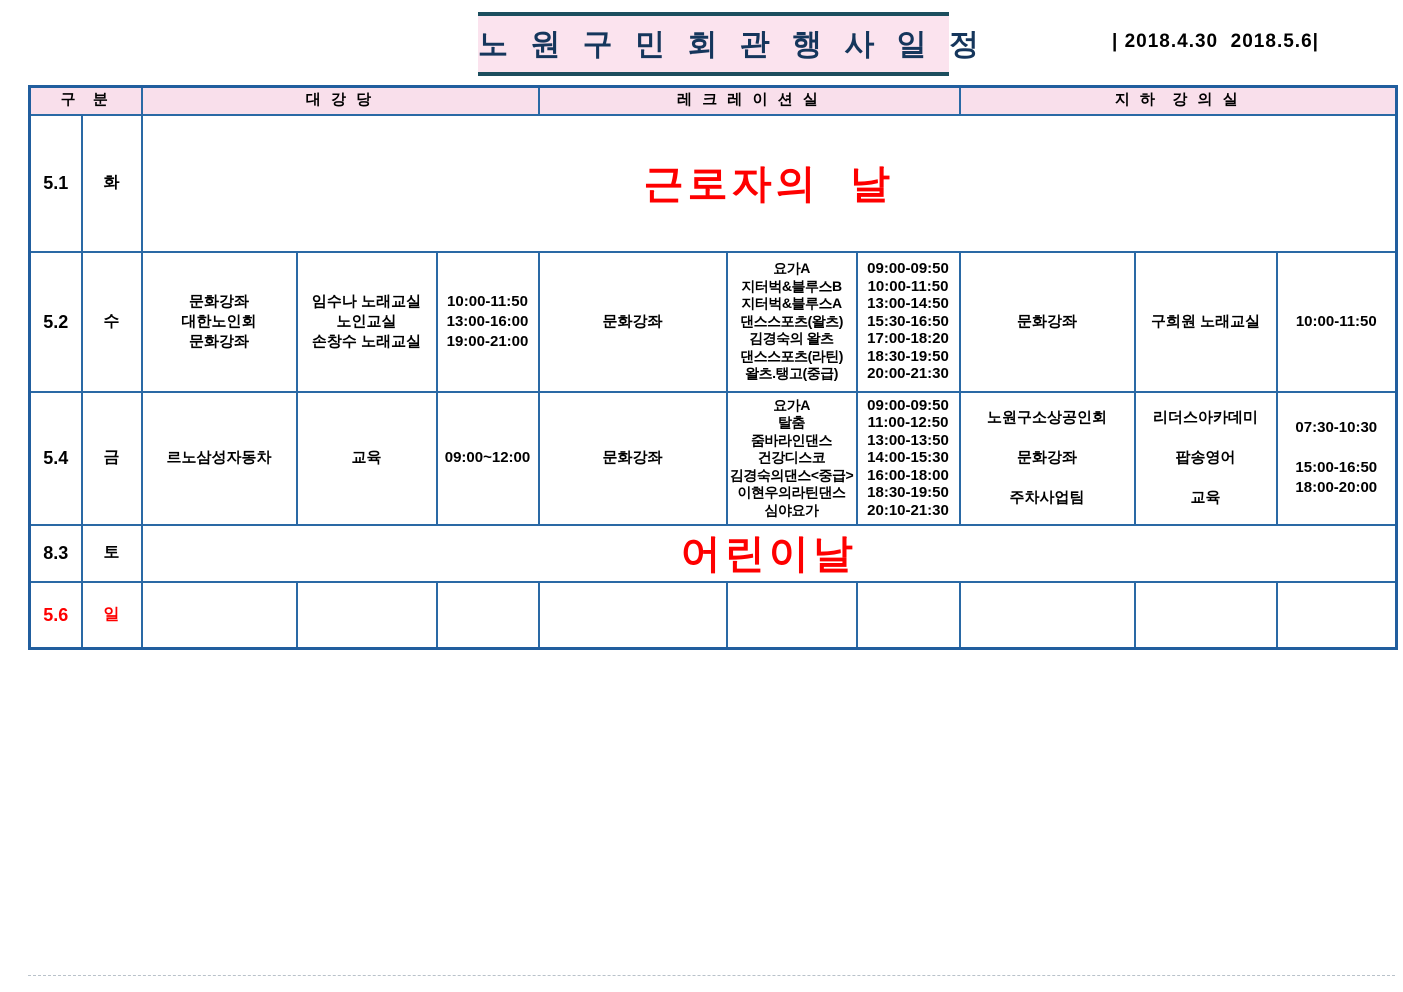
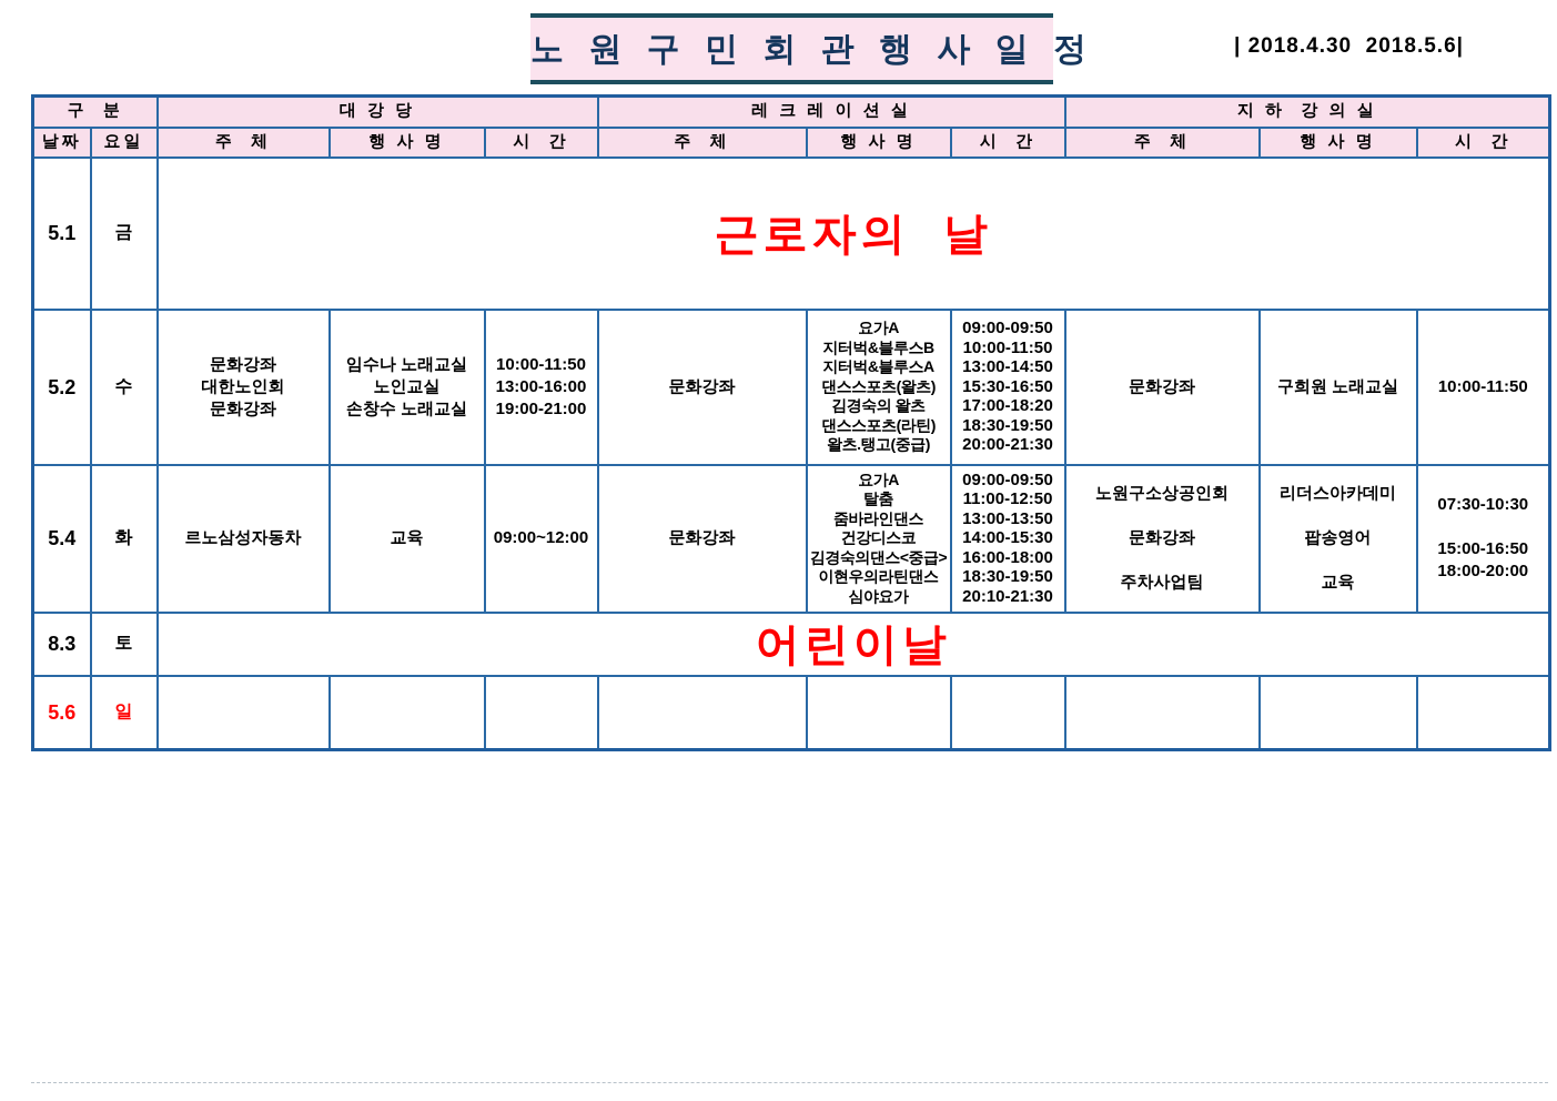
  노 원 구 민 회 관 행 사 일 정
  | 2018.4.30 2018.5.6|
  구 분	대 강 당	레 크 레 이 션 실	지 하 강 의 실
+ 날짜	요일	주 체	행 사 명	시 간	주 체	행 사 명	시 간	주 체	행 사 명	시 간
- 5.1	화	근로자의 날
+ 5.1	금	근로자의 날
  5.2	수	문화강좌 대한노인회 문화강좌	임수나 노래교실 노인교실 손창수 노래교실	10:00-11:50 13:00-16:00 19:00-21:00	문화강좌	요가A 지터벅&블루스B 지터벅&블루스A 댄스스포츠(왈츠) 김경숙의 왈츠 댄스스포츠(라틴) 왈츠.탱고(중급)	09:00-09:50 10:00-11:50 13:00-14:50 15:30-16:50 17:00-18:20 18:30-19:50 20:00-21:30	문화강좌	구희원 노래교실	10:00-11:50
- 5.4	금	르노삼성자동차	교육	09:00~12:00	문화강좌	요가A 탈춤 줌바라인댄스 건강디스코 김경숙의댄스<중급> 이현우의라틴댄스 심야요가	09:00-09:50 11:00-12:50 13:00-13:50 14:00-15:30 16:00-18:00 18:30-19:50 20:10-21:30	노원구소상공인회 문화강좌 주차사업팀	리더스아카데미 팝송영어 교육	07:30-10:30 15:00-16:50 18:00-20:00
+ 5.4	화	르노삼성자동차	교육	09:00~12:00	문화강좌	요가A 탈춤 줌바라인댄스 건강디스코 김경숙의댄스<중급> 이현우의라틴댄스 심야요가	09:00-09:50 11:00-12:50 13:00-13:50 14:00-15:30 16:00-18:00 18:30-19:50 20:10-21:30	노원구소상공인회 문화강좌 주차사업팀	리더스아카데미 팝송영어 교육	07:30-10:30 15:00-16:50 18:00-20:00
  8.3	토	어린이날
  5.6	일
